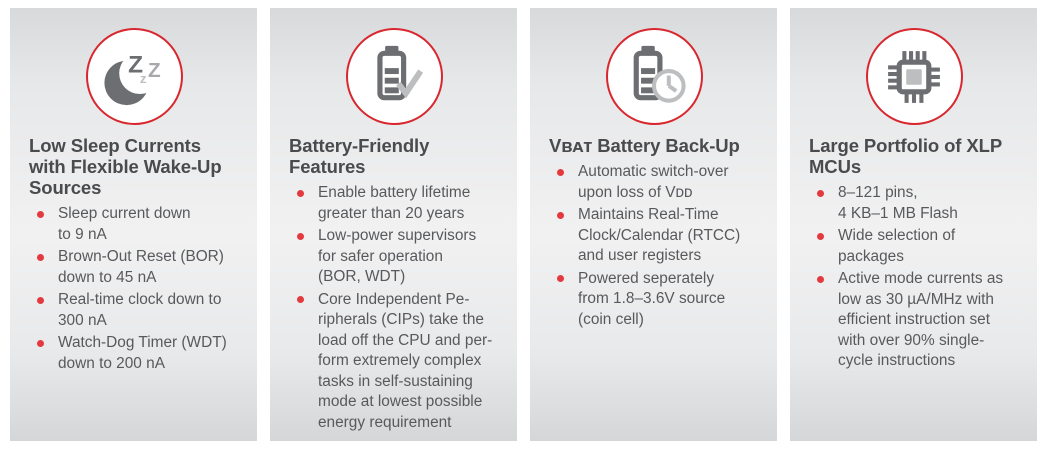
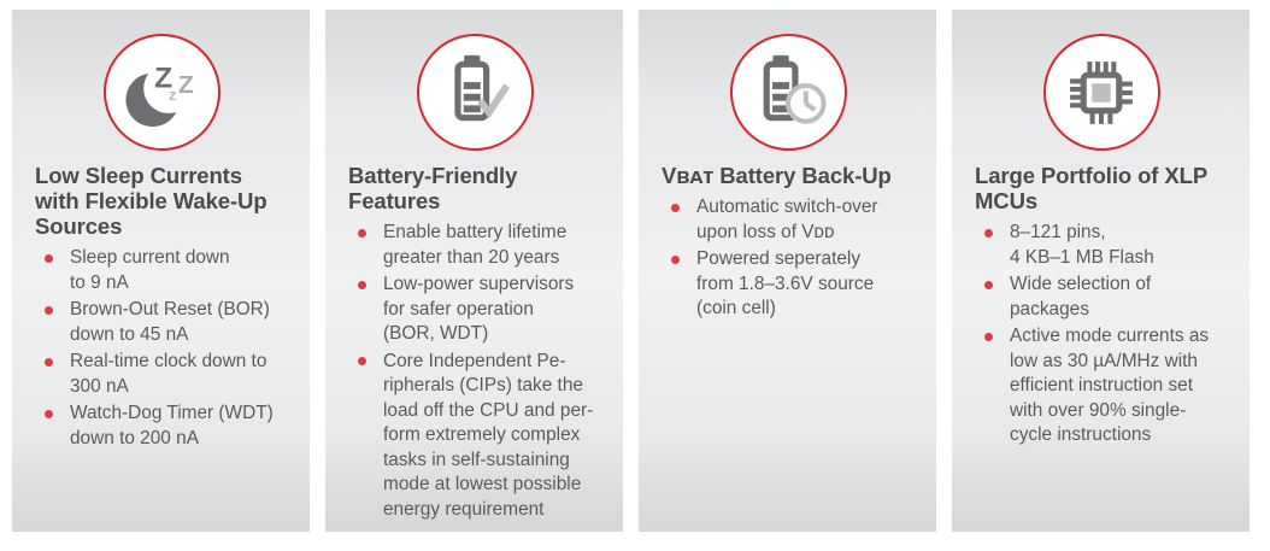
  Z
  z
  Z
  Low Sleep Currents
  with Flexible Wake-Up
  Sources
  Sleep current down
  to 9 nA
  Brown-Out Reset (BOR)
  down to 45 nA
  Real-time clock down to
  300 nA
  Watch-Dog Timer (WDT)
  down to 200 nA
  Battery-Friendly
  Features
  Enable battery lifetime
  greater than 20 years
  Low-power supervisors
  for safer operation
  (BOR, WDT)
  Core Independent Pe-
  ripherals (CIPs) take the
  load off the CPU and per-
  form extremely complex
  tasks in self-sustaining
  mode at lowest possible
  energy requirement
  Vʙᴀᴛ Battery Back-Up
  Automatic switch-over
  upon loss of Vᴅᴅ
- Maintains Real-Time
- Clock/Calendar (RTCC)
- and user registers
  Powered seperately
  from 1.8–3.6V source
  (coin cell)
  Large Portfolio of XLP
  MCUs
  8–121 pins,
  4 KB–1 MB Flash
  Wide selection of
  packages
  Active mode currents as
  low as 30 µA/MHz with
  efficient instruction set
  with over 90% single-
  cycle instructions
